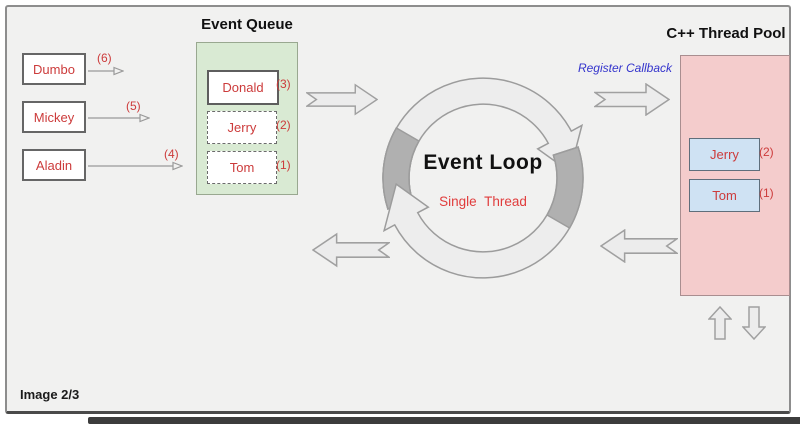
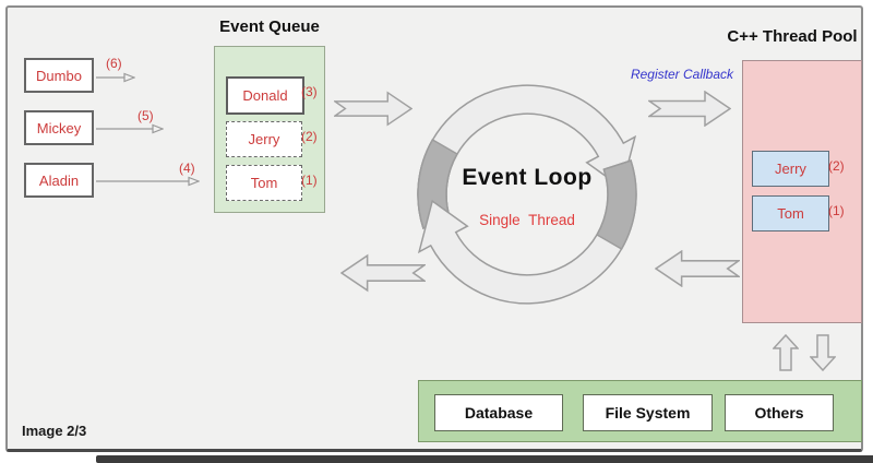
  Dumbo
  (6)
  Mickey
  (5)
  Aladin
  (4)
  Event Queue
  Donald
  Jerry
  Tom
  (3)
  (2)
  (1)
  Event Loop
  Single Thread
  Register Callback
  C++ Thread Pool
  Jerry
  Tom
  (2)
  (1)
+ Database
+ File System
+ Others
  Image 2/3
